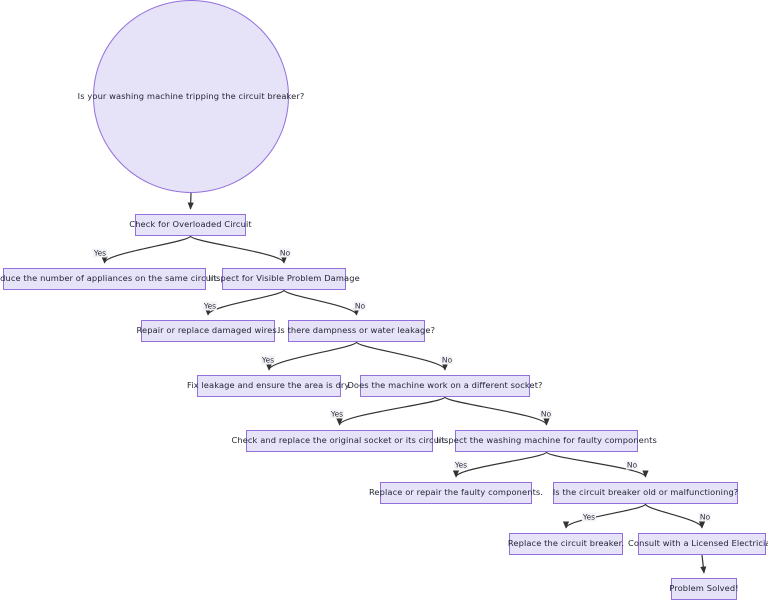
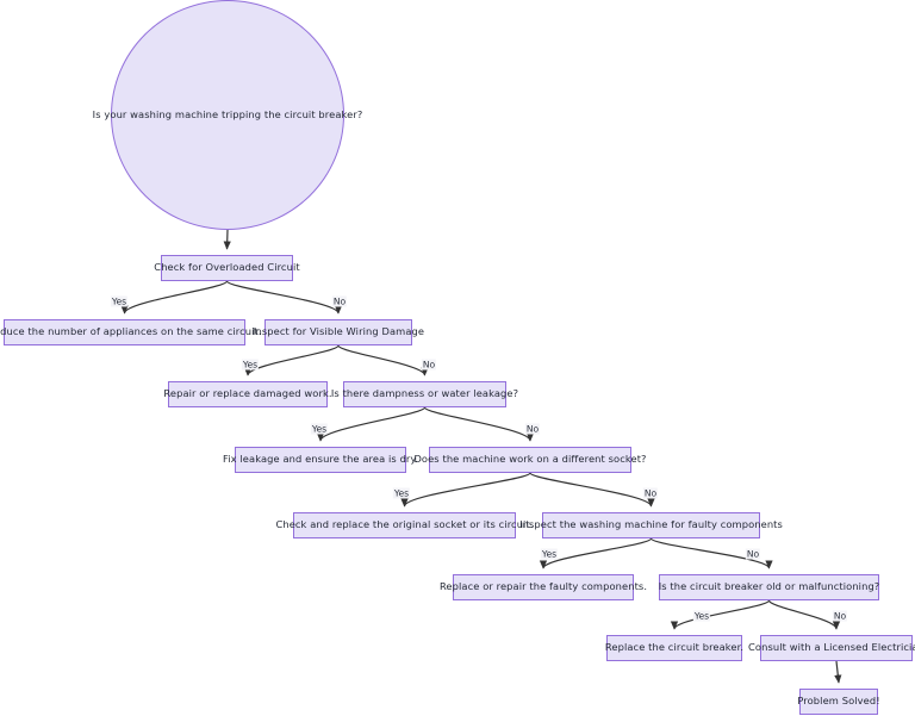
  Is your washing machine tripping the circuit breaker?
  Check for Overloaded Circuit
  duce the number of appliances on the same circuit.
- Inspect for Visible Problem Damage
+ Inspect for Visible Wiring Damage
- Repair or replace damaged wires.
+ Repair or replace damaged work.
  Is there dampness or water leakage?
  Fix leakage and ensure the area is dry.
  Does the machine work on a different socket?
  Check and replace the original socket or its circuit.
  Inspect the washing machine for faulty components
  Replace or repair the faulty components.
  Is the circuit breaker old or malfunctioning?
  Replace the circuit breaker.
  Consult with a Licensed Electrici
  Problem Solved!
  Yes
  No
  Yes
  No
  Yes
  No
  Yes
  No
  Yes
  No
  Yes
  No
